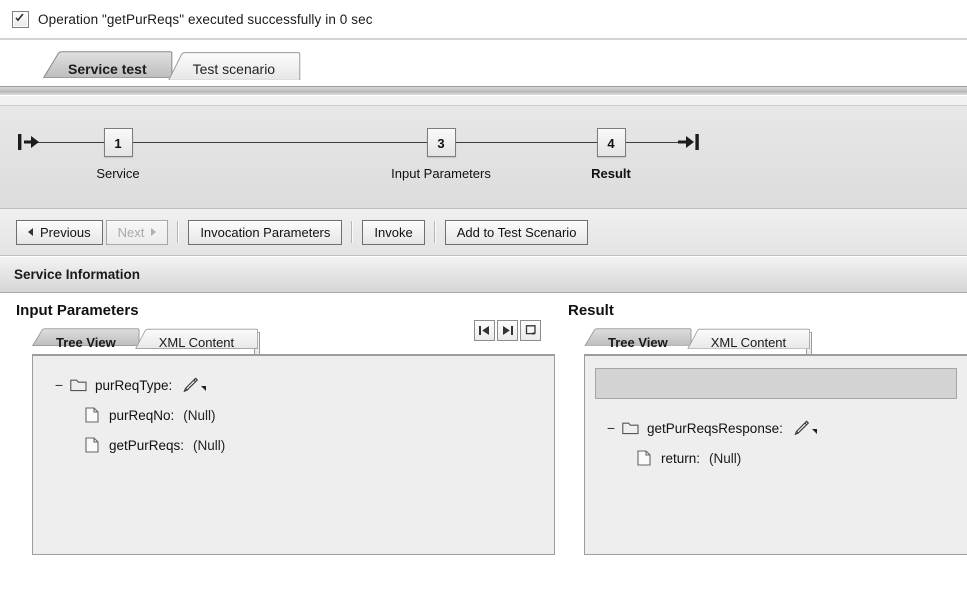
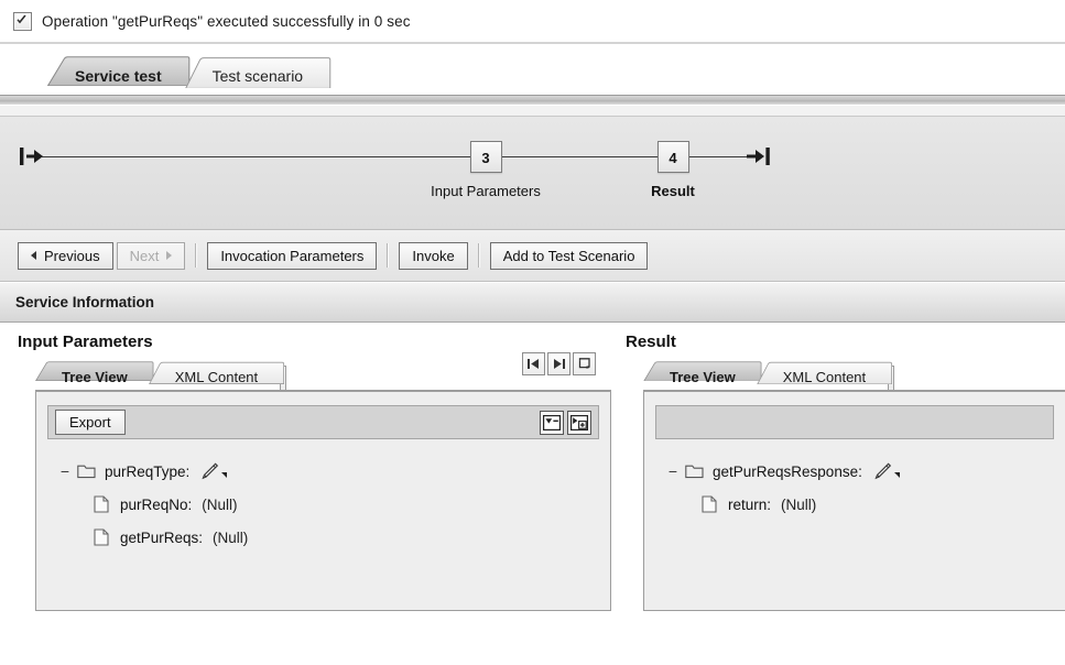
  Operation "getPurReqs" executed successfully in 0 sec
  Service test
  Test scenario
- 1
- Service
  3
  Input Parameters
  4
  Result
  Previous
  Next
  Invocation Parameters
  Invoke
  Add to Test Scenario
  Service Information
  Input Parameters
  Result
  Tree View
  XML Content
  Tree View
  XML Content
+ Export
  −
  purReqType:
  purReqNo:
  (Null)
  getPurReqs:
  (Null)
  −
  getPurReqsResponse:
  return:
  (Null)
